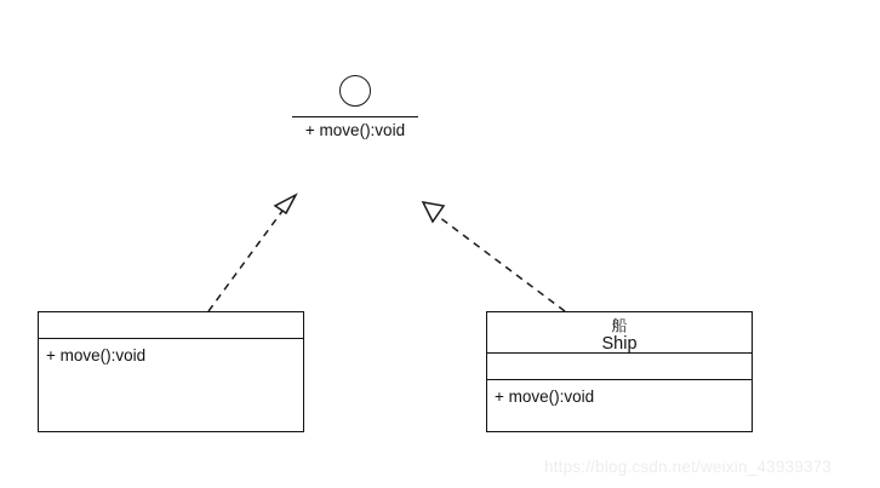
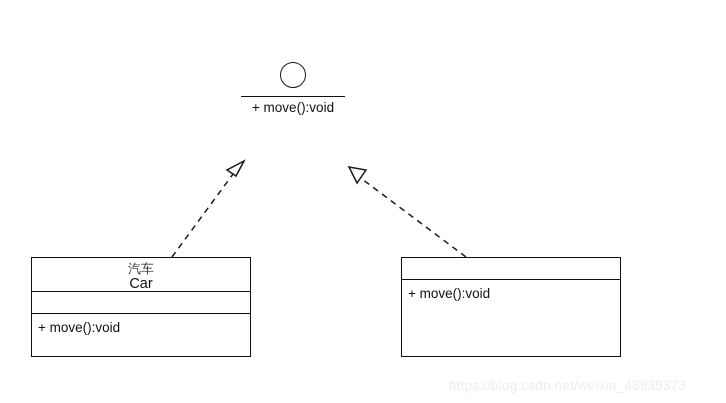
  + move():void
+ 汽车
+ Car
  + move():void
- 船
- Ship
  + move():void
